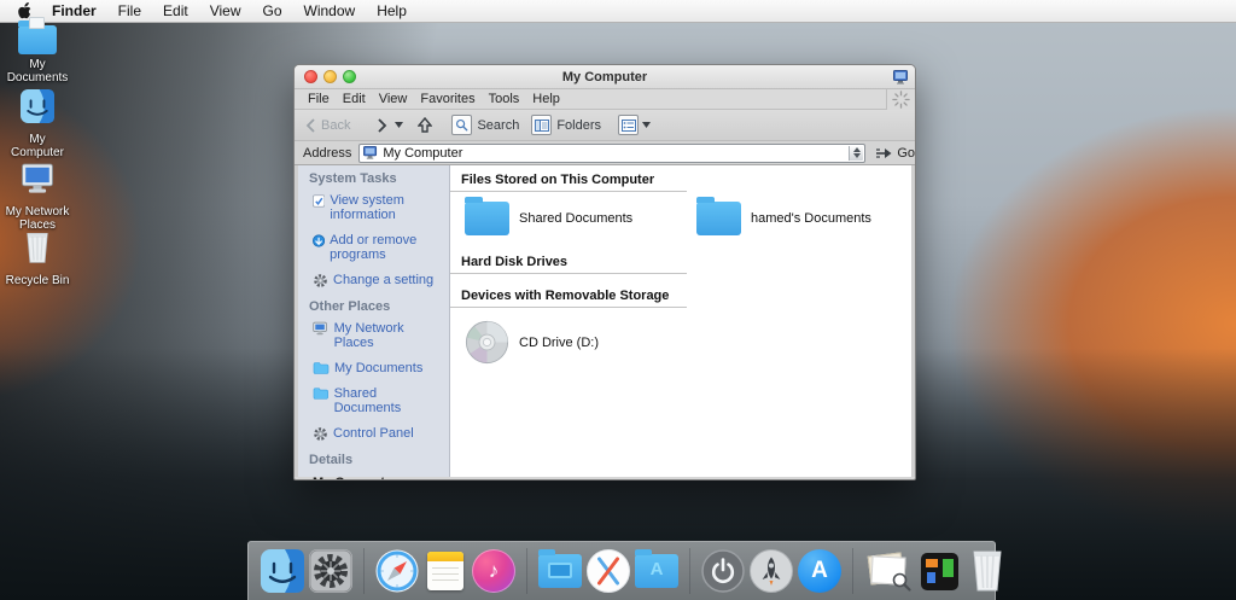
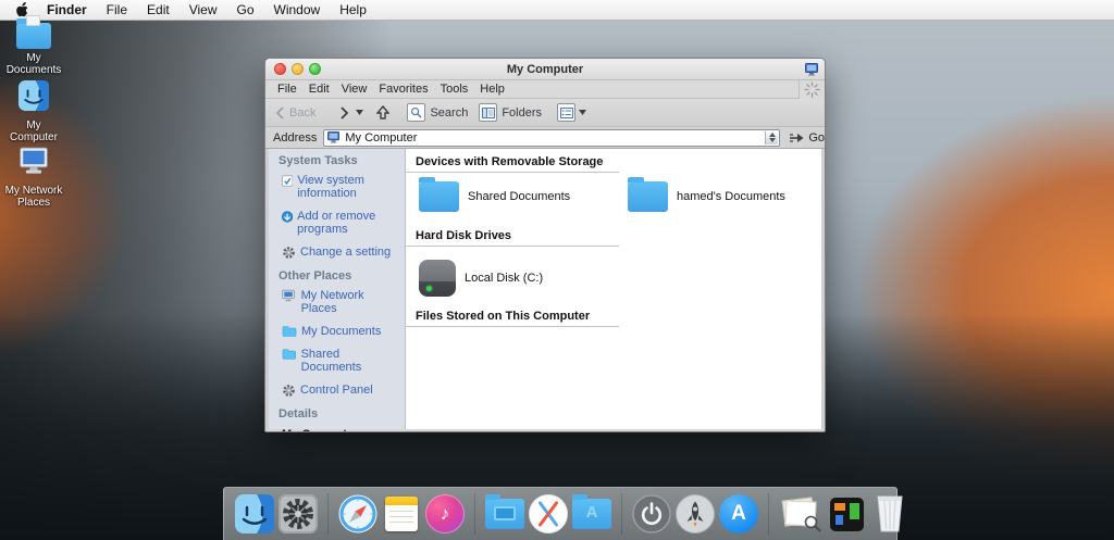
  Finder
  File
  Edit
  View
  Go
  Window
  Help
  My Documents
  My Computer
  My Network Places
- Recycle Bin
  My Computer
  File
  Edit
  View
  Favorites
  Tools
  Help
  Back
  Search
  Folders
  Address
  My Computer
  Go
  System Tasks
  View system information
  Add or remove programs
  Change a setting
  Other Places
  My Network Places
  My Documents
  Shared Documents
  Control Panel
  Details
- Files Stored on This Computer
+ Devices with Removable Storage
  Shared Documents
  hamed's Documents
  Hard Disk Drives
+ Local Disk (C:)
- Devices with Removable Storage
+ Files Stored on This Computer
- CD Drive (D:)
  ♪
  A
  A
